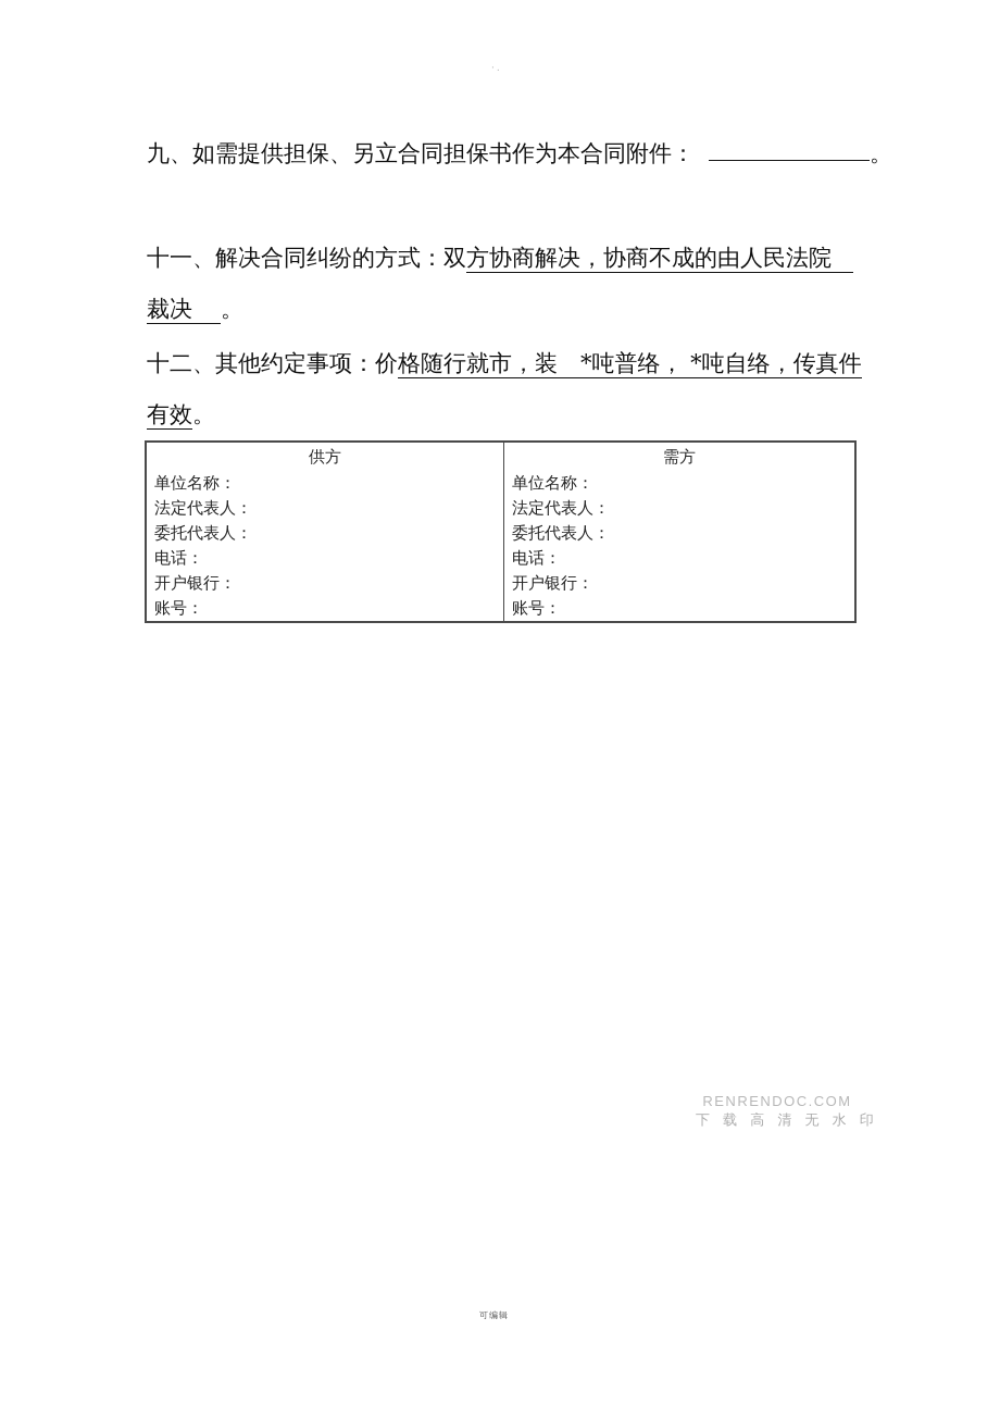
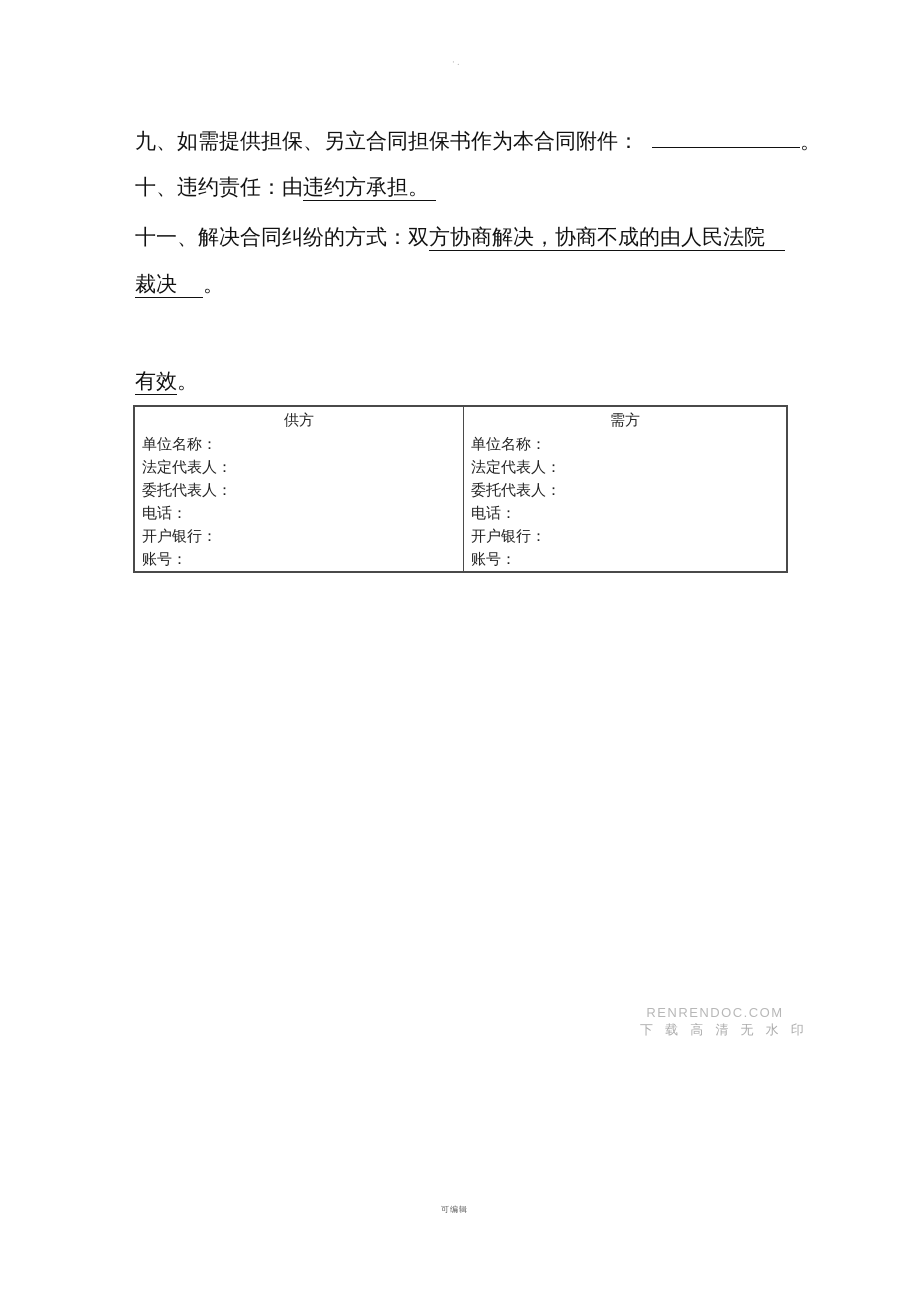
  ·.
  九、如需提供担保、另立合同担保书作为本合同附件： 。
+ 十、违约责任：由违约方承担。
  十一、解决合同纠纷的方式：双方协商解决，协商不成的由人民法院
  裁决 。
- 十二、其他约定事项：价格随行就市，装 *吨普络， *吨自络，传真件
  有效。
  供方
  单位名称：
  法定代表人：
  委托代表人：
  电话：
  开户银行：
  账号：
  需方
  单位名称：
  法定代表人：
  委托代表人：
  电话：
  开户银行：
  账号：
  RENRENDOC.COM
  下 载 高 清 无 水 印
  可编辑
